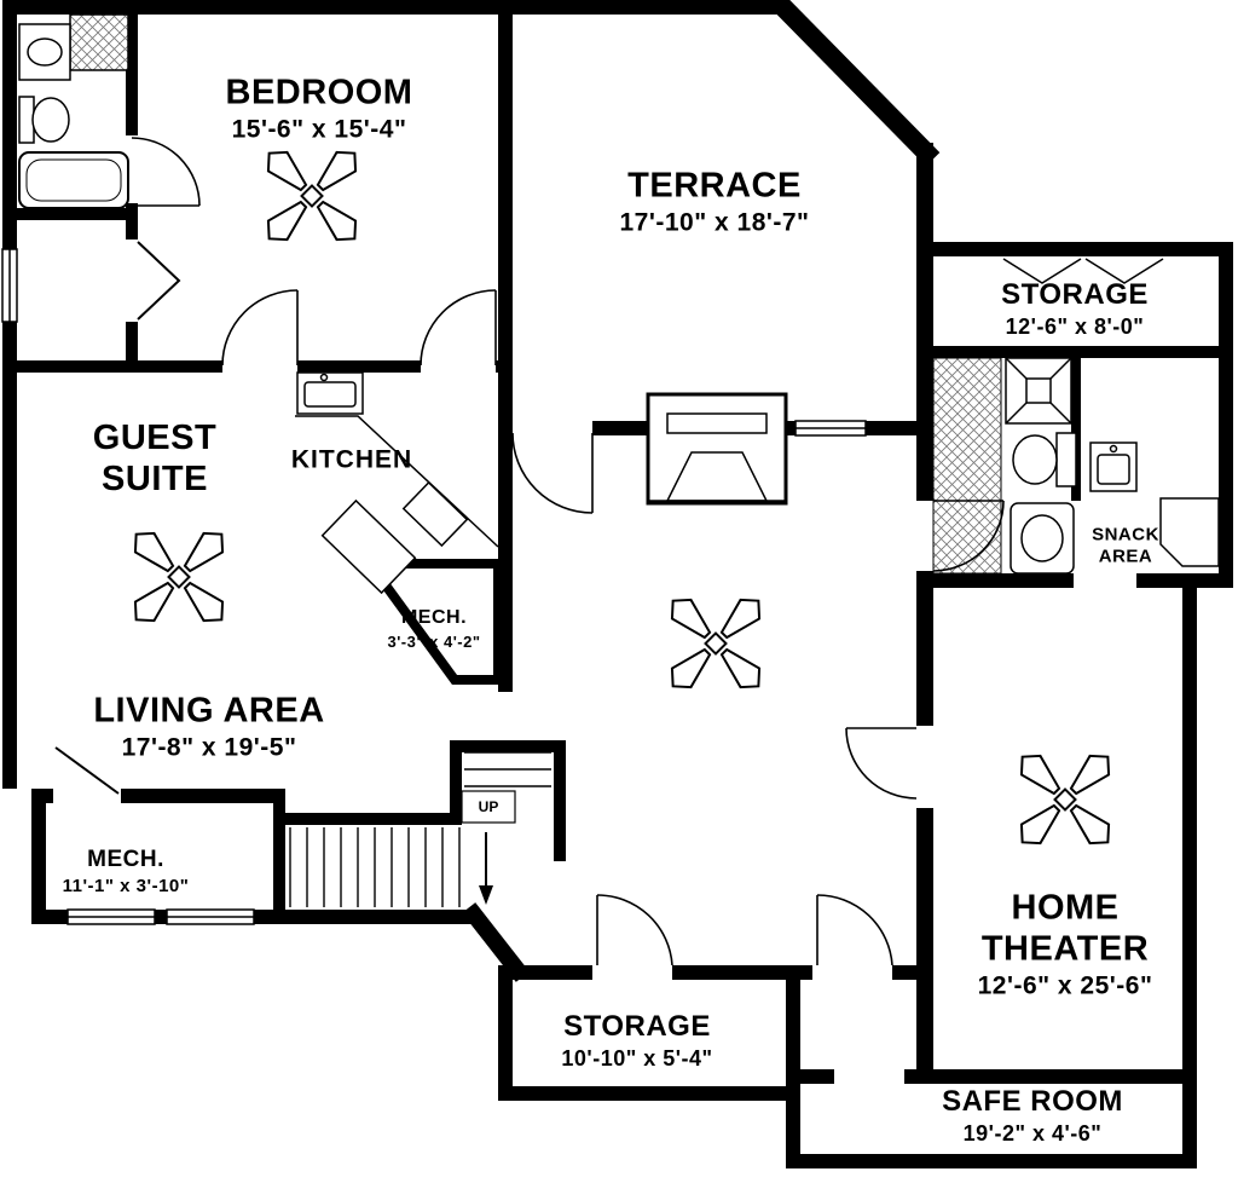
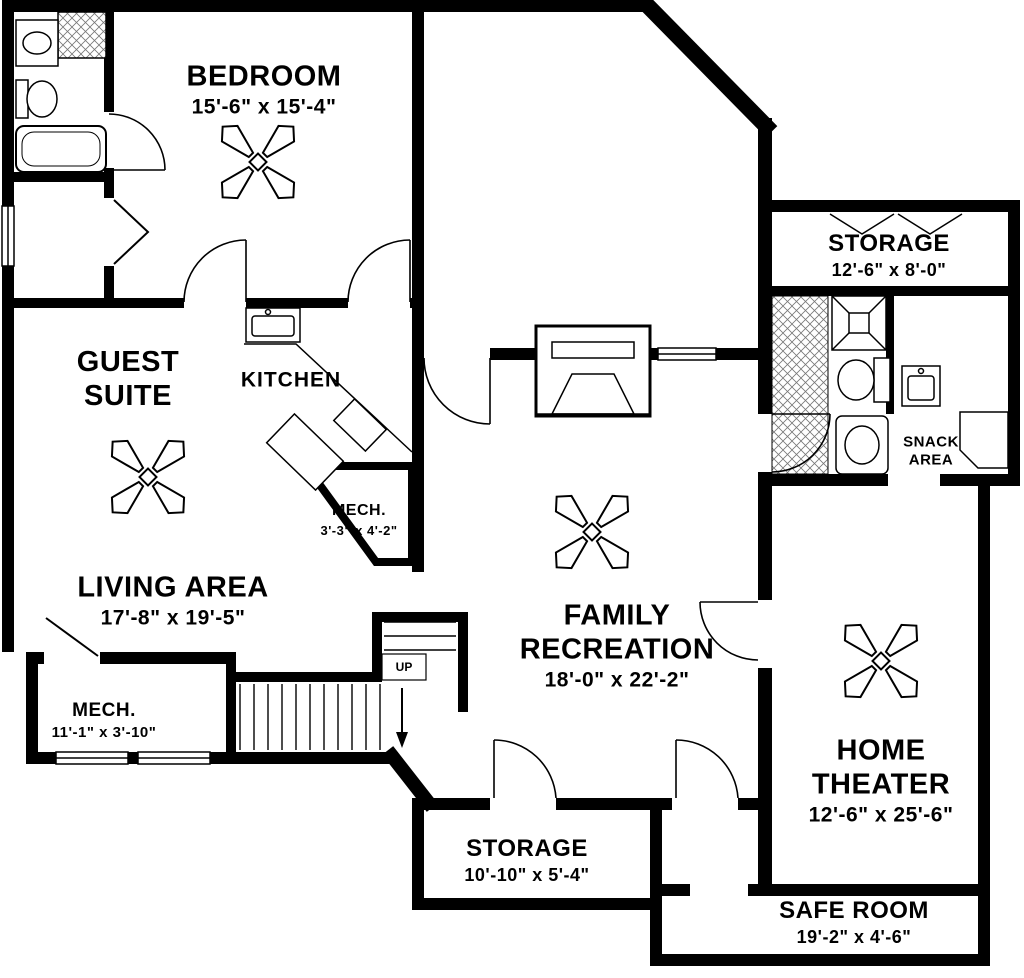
  BEDROOM
  15'-6" x 15'-4"
- TERRACE
- 17'-10" x 18'-7"
  STORAGE
  12'-6" x 8'-0"
  GUEST SUITE
  KITCHEN
  SNACK AREA
  MECH.
  3'-3" x 4'-2"
  LIVING AREA
  17'-8" x 19'-5"
+ FAMILY RECREATION
+ 18'-0" x 22'-2"
  MECH.
  11'-1" x 3'-10"
  UP
  STORAGE
  10'-10" x 5'-4"
  HOME THEATER
  12'-6" x 25'-6"
  SAFE ROOM
  19'-2" x 4'-6"
